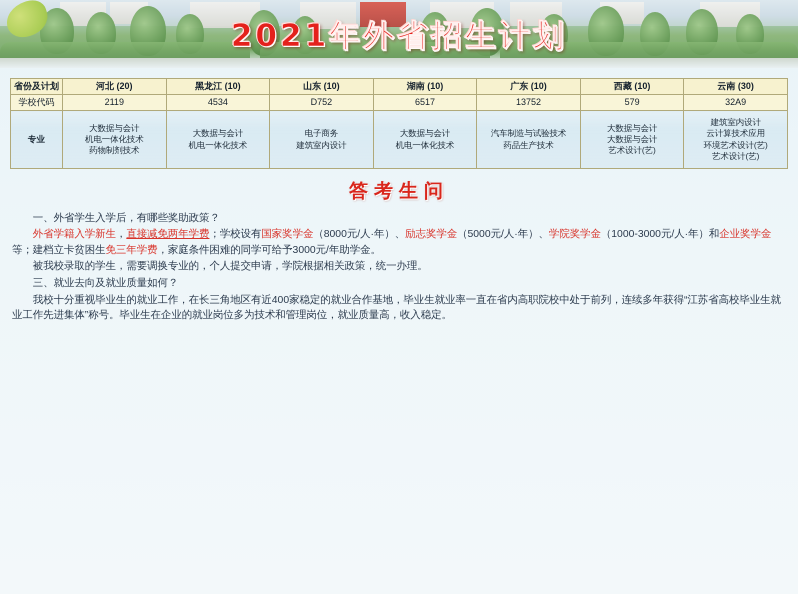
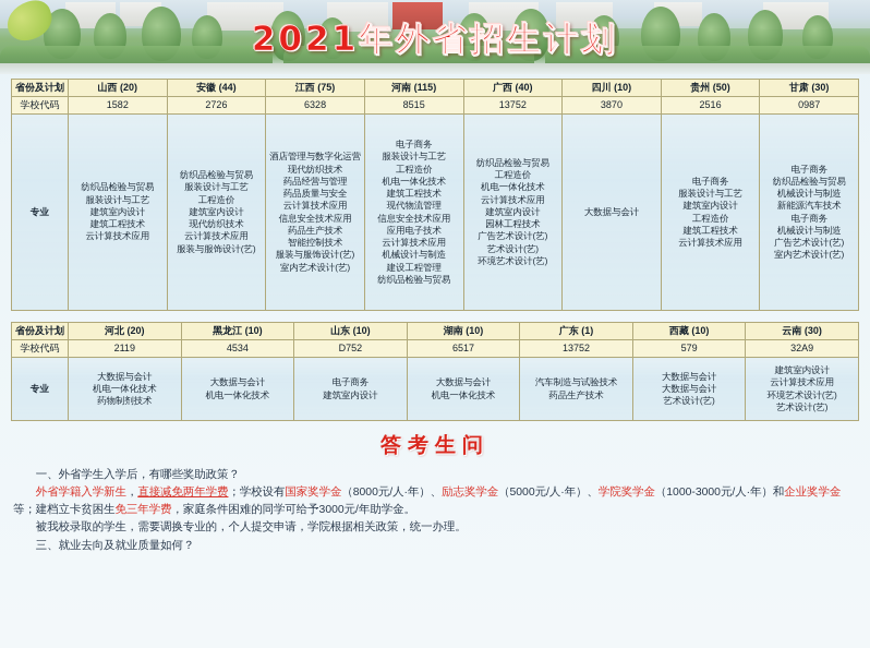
  2021年外省招生计划
+ 省份及计划	山西 (20)	安徽 (44)	江西 (75)	河南 (115)	广西 (40)	四川 (10)	贵州 (50)	甘肃 (30)
+ 学校代码	1582	2726	6328	8515	13752	3870	2516	0987
+ 专业	纺织品检验与贸易服装设计与工艺建筑室内设计建筑工程技术云计算技术应用	纺织品检验与贸易服装设计与工艺工程造价建筑室内设计现代纺织技术云计算技术应用服装与服饰设计(艺)	酒店管理与数字化运营现代纺织技术药品经营与管理药品质量与安全云计算技术应用信息安全技术应用药品生产技术智能控制技术服装与服饰设计(艺)室内艺术设计(艺)	电子商务服装设计与工艺工程造价机电一体化技术建筑工程技术现代物流管理信息安全技术应用应用电子技术云计算技术应用机械设计与制造建设工程管理纺织品检验与贸易	纺织品检验与贸易工程造价机电一体化技术云计算技术应用建筑室内设计园林工程技术广告艺术设计(艺)艺术设计(艺)环境艺术设计(艺)	大数据与会计	电子商务服装设计与工艺建筑室内设计工程造价建筑工程技术云计算技术应用	电子商务纺织品检验与贸易机械设计与制造新能源汽车技术电子商务机械设计与制造广告艺术设计(艺)室内艺术设计(艺)
- 省份及计划	河北 (20)	黑龙江 (10)	山东 (10)	湖南 (10)	广东 (10)	西藏 (10)	云南 (30)
+ 省份及计划	河北 (20)	黑龙江 (10)	山东 (10)	湖南 (10)	广东 (1)	西藏 (10)	云南 (30)
  学校代码	2119	4534	D752	6517	13752	579	32A9
  专业	大数据与会计机电一体化技术药物制剂技术	大数据与会计机电一体化技术	电子商务建筑室内设计	大数据与会计机电一体化技术	汽车制造与试验技术药品生产技术	大数据与会计大数据与会计艺术设计(艺)	建筑室内设计云计算技术应用环境艺术设计(艺)艺术设计(艺)
  答考生问
  一、外省学生入学后，有哪些奖助政策？
  外省学籍入学新生，直接减免两年学费；学校设有国家奖学金（8000元/人·年）、励志奖学金（5000元/人·年）、学院奖学金（1000-3000元/人·年）和企业奖学金等；建档立卡贫困生免三年学费，家庭条件困难的同学可给予3000元/年助学金。
  被我校录取的学生，需要调换专业的，个人提交申请，学院根据相关政策，统一办理。
  三、就业去向及就业质量如何？
- 我校十分重视毕业生的就业工作，在长三角地区有近400家稳定的就业合作基地，毕业生就业率一直在省内高职院校中处于前列，连续多年获得“江苏省高校毕业生就业工作先进集体”称号。毕业生在企业的就业岗位多为技术和管理岗位，就业质量高，收入稳定。
